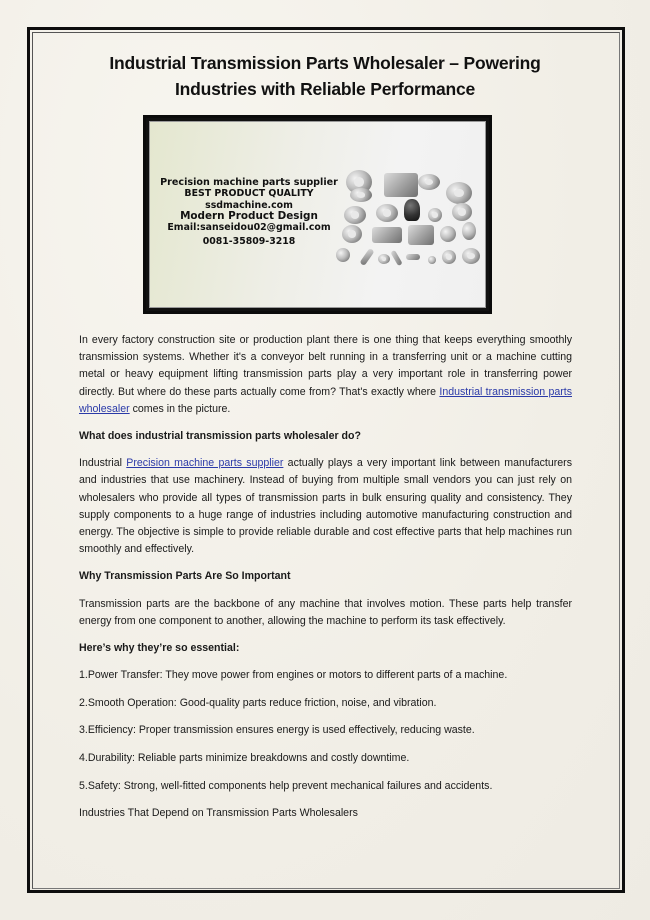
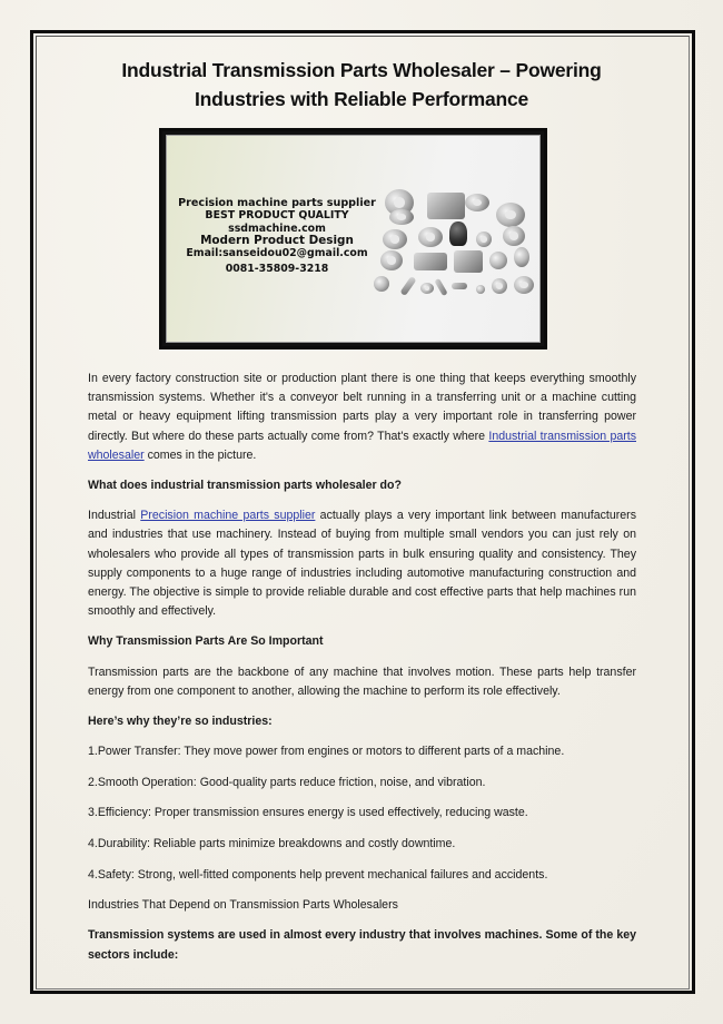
  Industrial Transmission Parts Wholesaler – Powering
  Industries with Reliable Performance
  Precision machine parts supplier
  BEST PRODUCT QUALITY
  ssdmachine.com
  Modern Product Design
  Email:sanseidou02@gmail.com
  0081-35809-3218
  In every factory construction site or production plant there is one thing that keeps everything smoothly transmission systems. Whether it's a conveyor belt running in a transferring unit or a machine cutting metal or heavy equipment lifting transmission parts play a very important role in transferring power directly. But where do these parts actually come from? That's exactly where Industrial transmission parts wholesaler comes in the picture.
  What does industrial transmission parts wholesaler do?
  Industrial Precision machine parts supplier actually plays a very important link between manufacturers and industries that use machinery. Instead of buying from multiple small vendors you can just rely on wholesalers who provide all types of transmission parts in bulk ensuring quality and consistency. They supply components to a huge range of industries including automotive manufacturing construction and energy. The objective is simple to provide reliable durable and cost effective parts that help machines run smoothly and effectively.
  Why Transmission Parts Are So Important
- Transmission parts are the backbone of any machine that involves motion. These parts help transfer energy from one component to another, allowing the machine to perform its task effectively.
+ Transmission parts are the backbone of any machine that involves motion. These parts help transfer energy from one component to another, allowing the machine to perform its role effectively.
- Here’s why they’re so essential:
+ Here’s why they’re so industries:
  1.Power Transfer: They move power from engines or motors to different parts of a machine.
  2.Smooth Operation: Good-quality parts reduce friction, noise, and vibration.
  3.Efficiency: Proper transmission ensures energy is used effectively, reducing waste.
  4.Durability: Reliable parts minimize breakdowns and costly downtime.
- 5.Safety: Strong, well-fitted components help prevent mechanical failures and accidents.
+ 4.Safety: Strong, well-fitted components help prevent mechanical failures and accidents.
  Industries That Depend on Transmission Parts Wholesalers
+ Transmission systems are used in almost every industry that involves machines. Some of the key sectors include:
